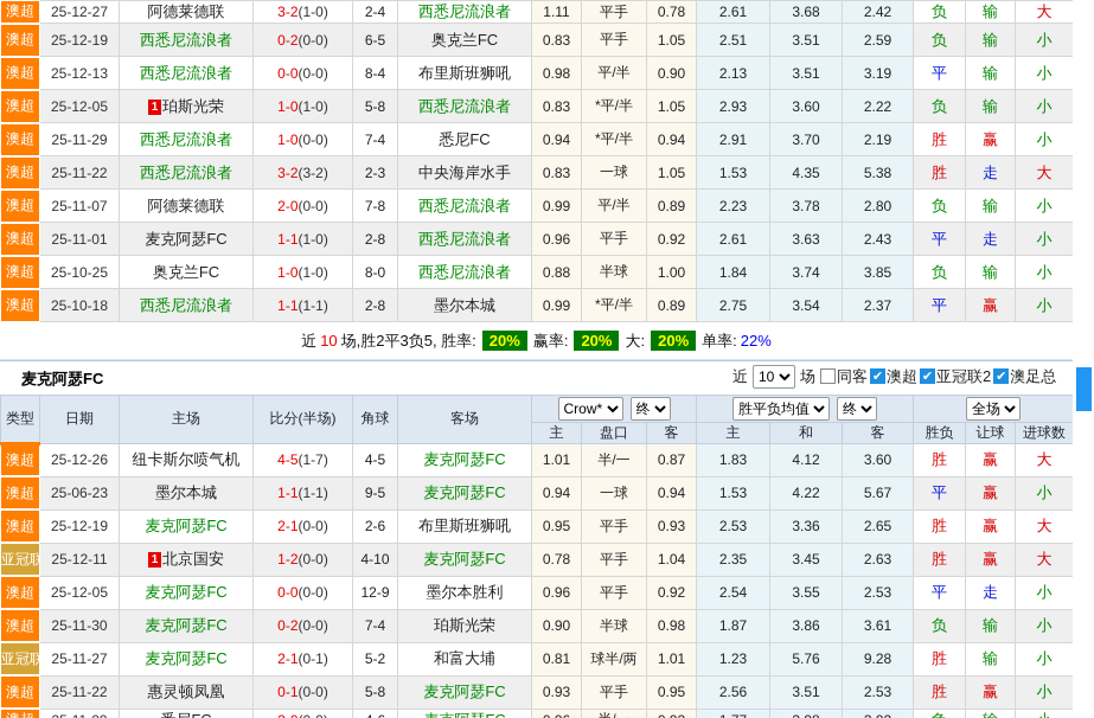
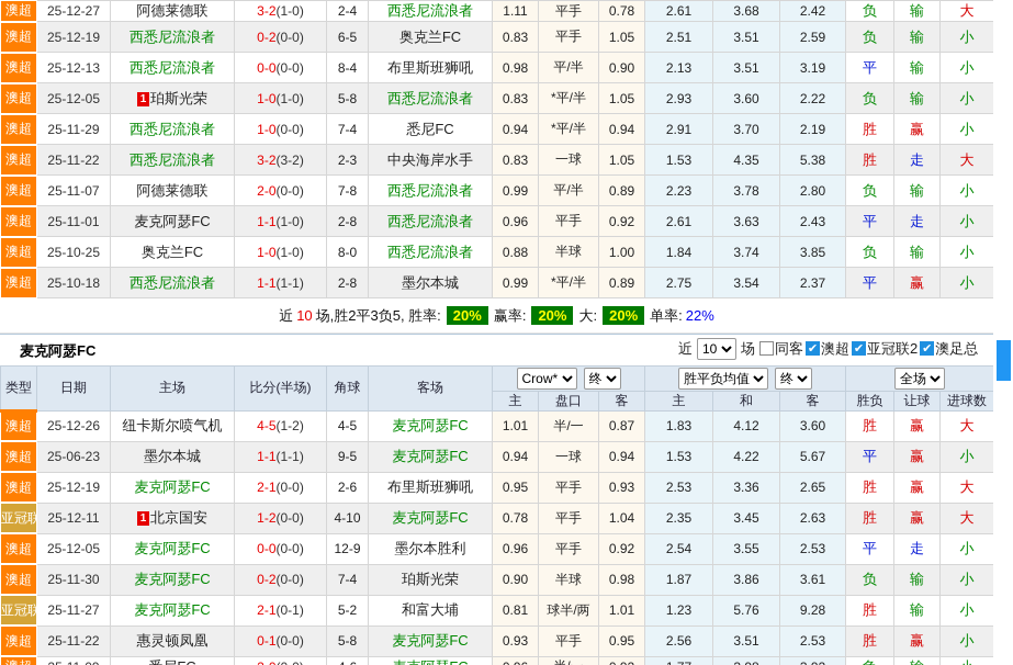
  澳超	25-12-27	阿德莱德联	3-2(1-0)	2-4	西悉尼流浪者	1.11	平手	0.78	2.61	3.68	2.42	负	输	大
  澳超	25-12-19	西悉尼流浪者	0-2(0-0)	6-5	奥克兰FC	0.83	平手	1.05	2.51	3.51	2.59	负	输	小
  澳超	25-12-13	西悉尼流浪者	0-0(0-0)	8-4	布里斯班狮吼	0.98	平/半	0.90	2.13	3.51	3.19	平	输	小
  澳超	25-12-05	1 珀斯光荣	1-0(1-0)	5-8	西悉尼流浪者	0.83	*平/半	1.05	2.93	3.60	2.22	负	输	小
  澳超	25-11-29	西悉尼流浪者	1-0(0-0)	7-4	悉尼FC	0.94	*平/半	0.94	2.91	3.70	2.19	胜	赢	小
  澳超	25-11-22	西悉尼流浪者	3-2(3-2)	2-3	中央海岸水手	0.83	一球	1.05	1.53	4.35	5.38	胜	走	大
  澳超	25-11-07	阿德莱德联	2-0(0-0)	7-8	西悉尼流浪者	0.99	平/半	0.89	2.23	3.78	2.80	负	输	小
  澳超	25-11-01	麦克阿瑟FC	1-1(1-0)	2-8	西悉尼流浪者	0.96	平手	0.92	2.61	3.63	2.43	平	走	小
  澳超	25-10-25	奥克兰FC	1-0(1-0)	8-0	西悉尼流浪者	0.88	半球	1.00	1.84	3.74	3.85	负	输	小
  澳超	25-10-18	西悉尼流浪者	1-1(1-1)	2-8	墨尔本城	0.99	*平/半	0.89	2.75	3.54	2.37	平	赢	小
  近
  10
  场,胜2平3负5, 胜率:
  20%
  赢率:
  20%
  大:
  20%
  单率:
  22%
  麦克阿瑟FC
  近
  10
  场
  同客
  ✔
  澳超
  ✔
  亚冠联2
  ✔
  澳足总
  类型	日期	主场	比分(半场)	角球	客场	Crow* 终	胜平负均值 终	全场
  主	盘口	客	主	和	客	胜负	让球	进球数
- 澳超	25-12-26	纽卡斯尔喷气机	4-5(1-7)	4-5	麦克阿瑟FC	1.01	半/一	0.87	1.83	4.12	3.60	胜	赢	大
+ 澳超	25-12-26	纽卡斯尔喷气机	4-5(1-2)	4-5	麦克阿瑟FC	1.01	半/一	0.87	1.83	4.12	3.60	胜	赢	大
  澳超	25-06-23	墨尔本城	1-1(1-1)	9-5	麦克阿瑟FC	0.94	一球	0.94	1.53	4.22	5.67	平	赢	小
  澳超	25-12-19	麦克阿瑟FC	2-1(0-0)	2-6	布里斯班狮吼	0.95	平手	0.93	2.53	3.36	2.65	胜	赢	大
  亚冠联	25-12-11	1 北京国安	1-2(0-0)	4-10	麦克阿瑟FC	0.78	平手	1.04	2.35	3.45	2.63	胜	赢	大
  澳超	25-12-05	麦克阿瑟FC	0-0(0-0)	12-9	墨尔本胜利	0.96	平手	0.92	2.54	3.55	2.53	平	走	小
  澳超	25-11-30	麦克阿瑟FC	0-2(0-0)	7-4	珀斯光荣	0.90	半球	0.98	1.87	3.86	3.61	负	输	小
  亚冠联	25-11-27	麦克阿瑟FC	2-1(0-1)	5-2	和富大埔	0.81	球半/两	1.01	1.23	5.76	9.28	胜	输	小
  澳超	25-11-22	惠灵顿凤凰	0-1(0-0)	5-8	麦克阿瑟FC	0.93	平手	0.95	2.56	3.51	2.53	胜	赢	小
